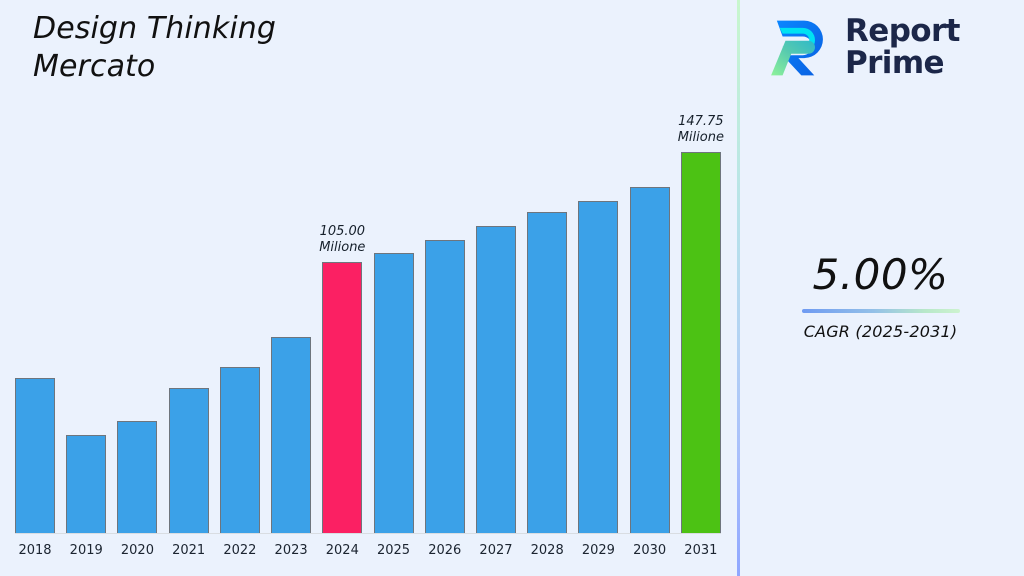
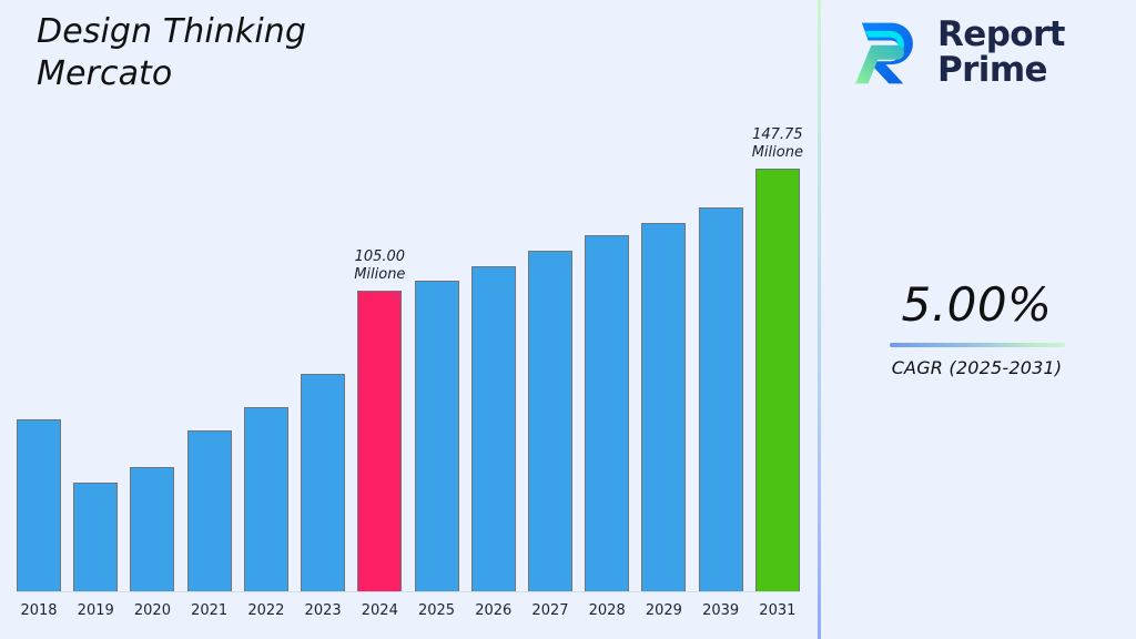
  Design Thinking
  Mercato
  105.00
  Milione
  147.75
  Milione
  2018
  2019
  2020
  2021
  2022
  2023
  2024
  2025
  2026
  2027
  2028
  2029
- 2030
+ 2039
  2031
  Report
  Prime
  5.00%
  CAGR (2025-2031)
